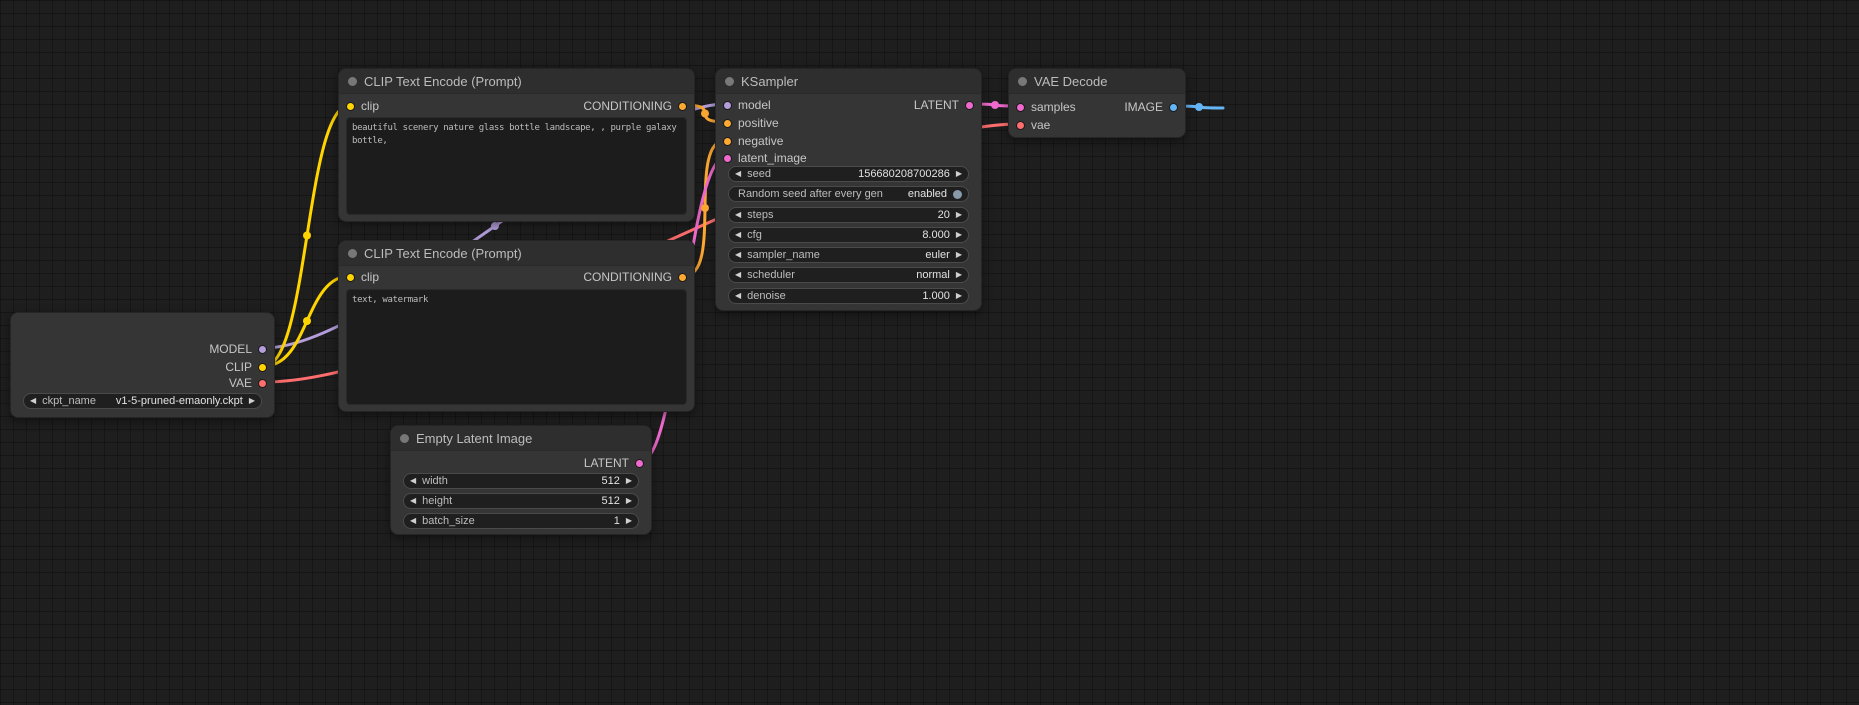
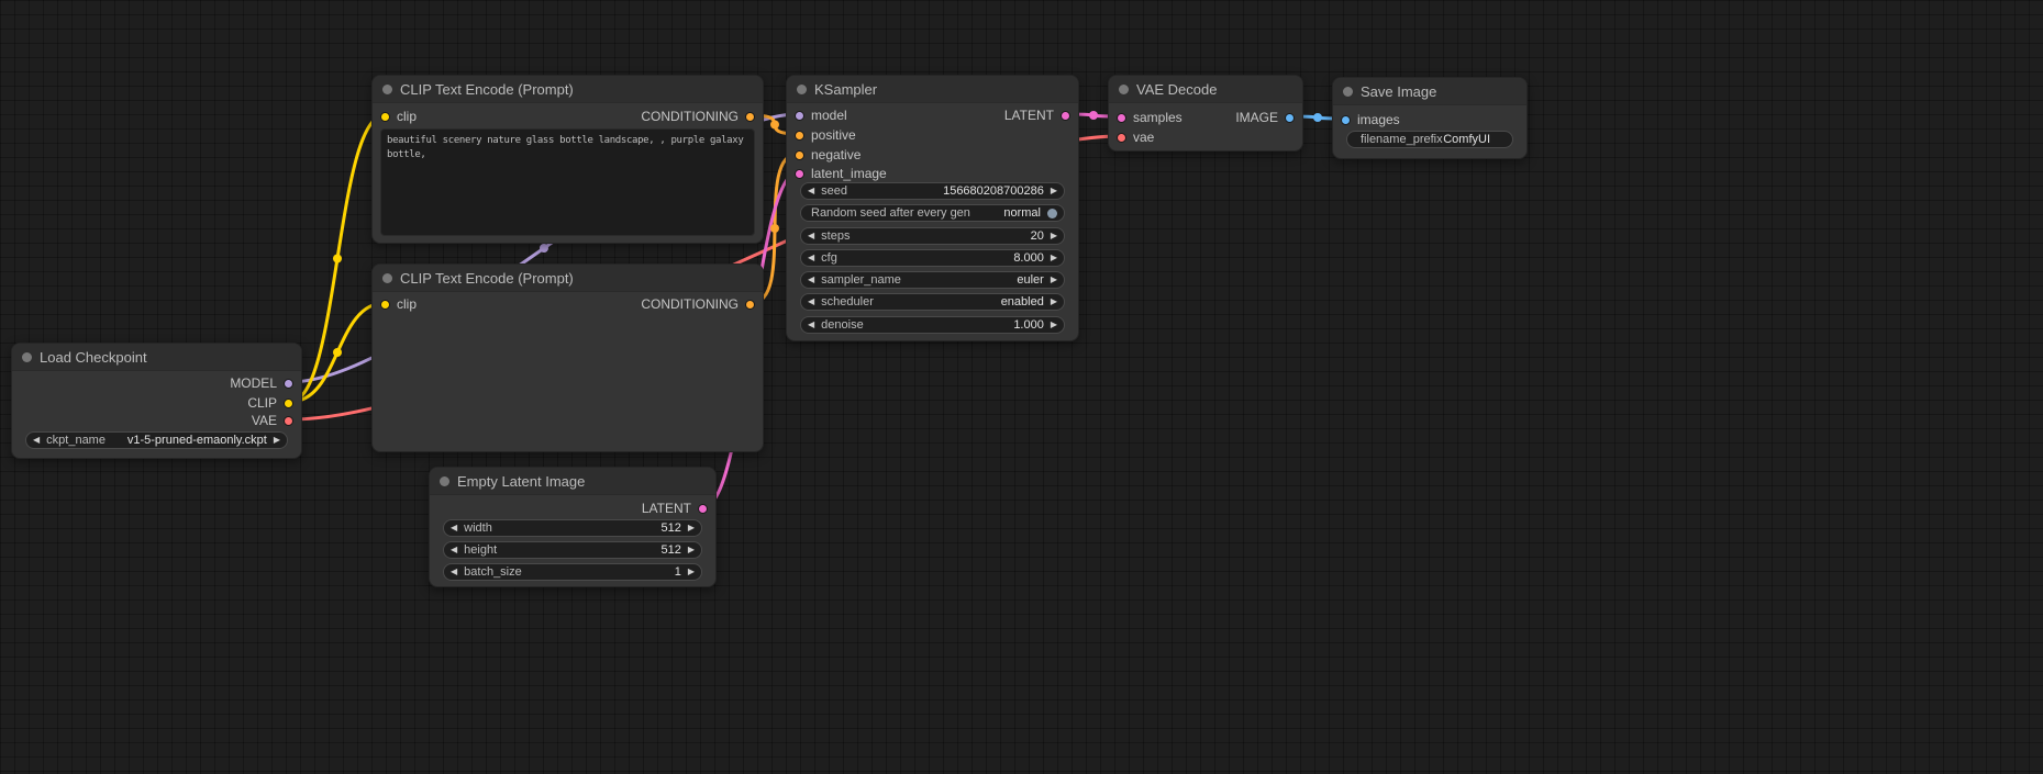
+ Load Checkpoint
  MODEL
  CLIP
  VAE
  ◀
  ckpt_name
  v1-5-pruned-emaonly.ckpt
  ▶
  CLIP Text Encode (Prompt)
  clip
  CONDITIONING
  CLIP Text Encode (Prompt)
  clip
  CONDITIONING
- text, watermark
  Empty Latent Image
  LATENT
  ◀
  width
  512
  ▶
  ◀
  height
  512
  ▶
  ◀
  batch_size
  1
  ▶
  KSampler
  model
  positive
  negative
  latent_image
  LATENT
  ◀
  seed
  156680208700286
  ▶
  Random seed after every gen
- enabled
+ normal
  ◀
  steps
  20
  ▶
  ◀
  cfg
  8.000
  ▶
  ◀
  sampler_name
  euler
  ▶
  ◀
  scheduler
- normal
+ enabled
  ▶
  ◀
  denoise
  1.000
  ▶
  VAE Decode
  samples
  vae
  IMAGE
+ Save Image
+ images
+ filename_prefix
+ ComfyUI
